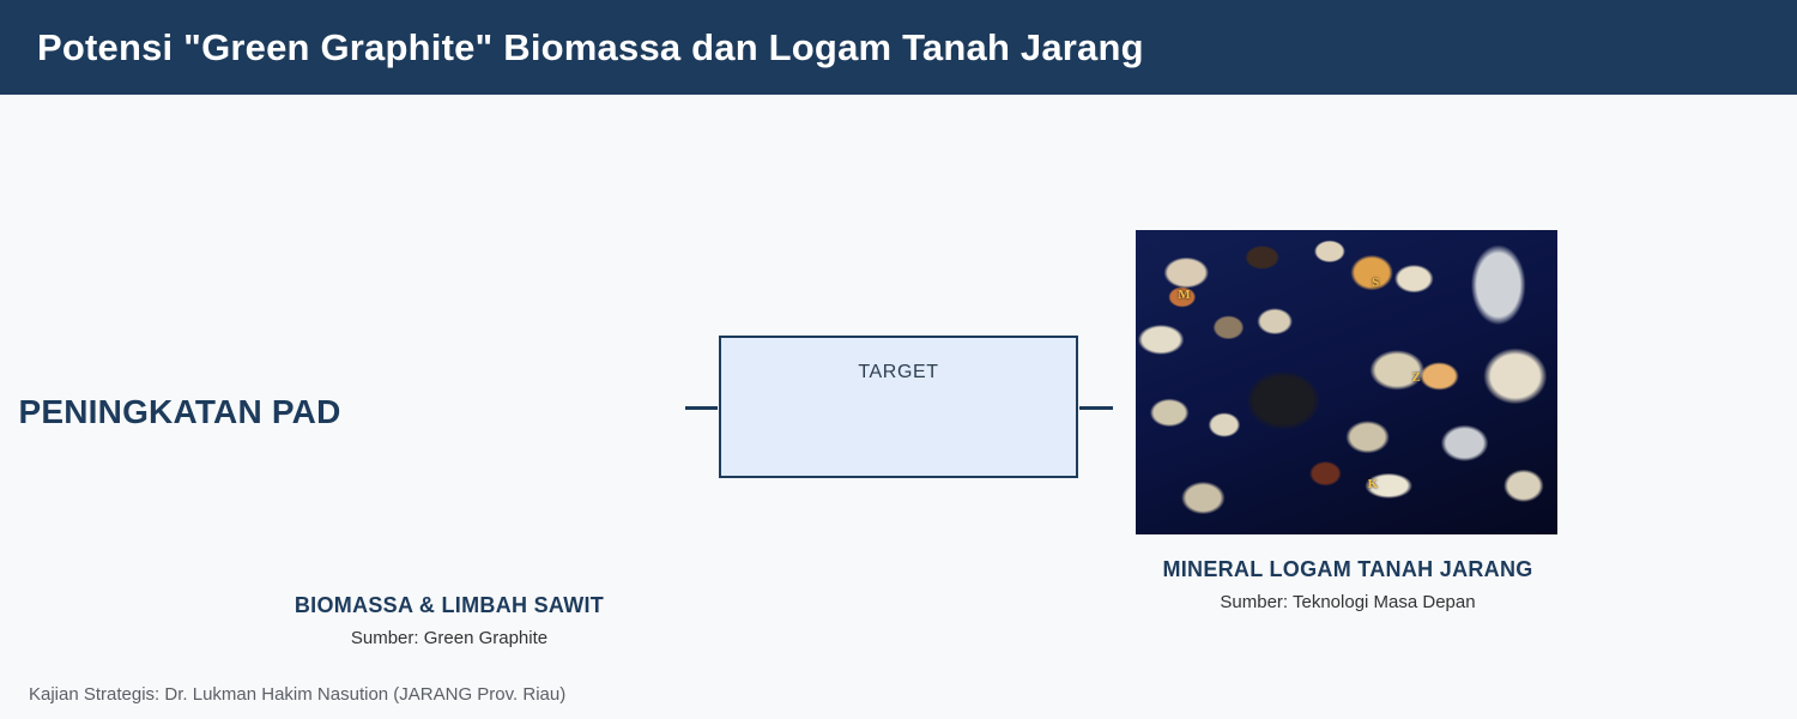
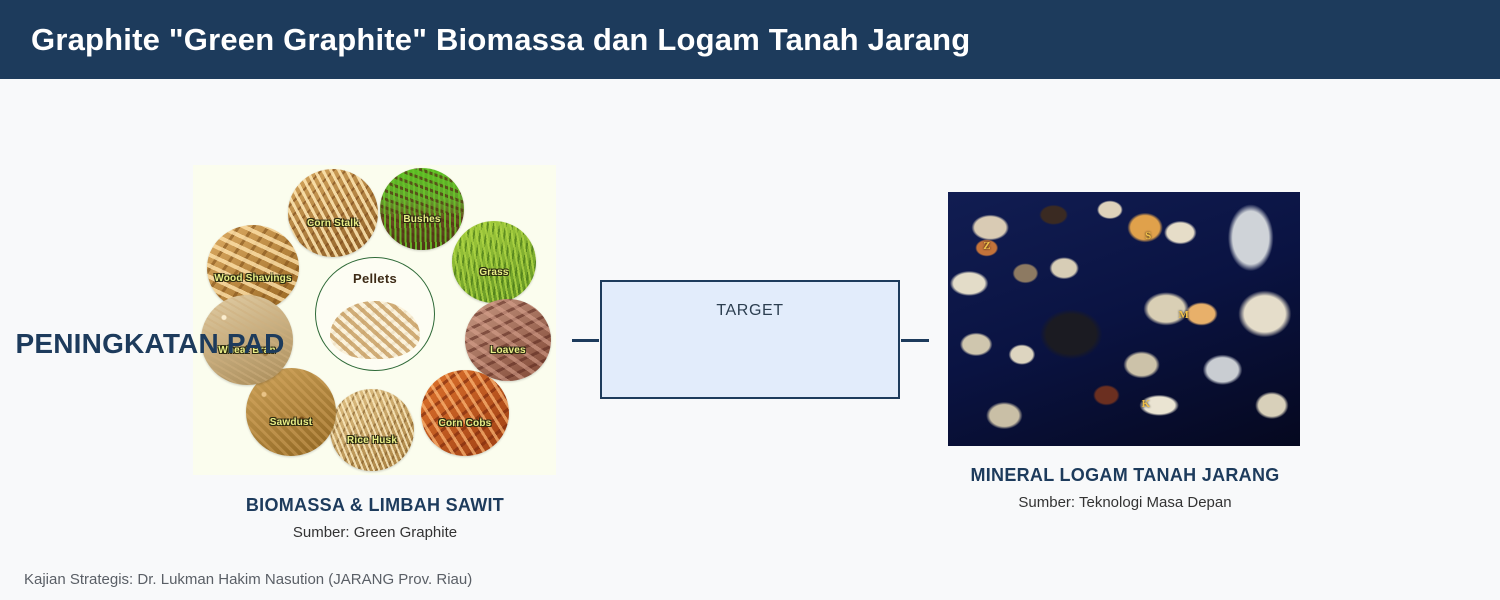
- Potensi "Green Graphite" Biomassa dan Logam Tanah Jarang
+ Graphite "Green Graphite" Biomassa dan Logam Tanah Jarang
+ Wood Shavings
+ Corn Stalk
+ Bushes
+ Grass
+ Loaves
+ Corn Cobs
+ Rice Husk
+ Sawdust
+ Wheat Bran
+ Pellets
  BIOMASSA & LIMBAH SAWIT
  Sumber: Green Graphite
  TARGET
  PENINGKATAN PAD
- M
+ Z
  S
- Z
+ M
  K
  MINERAL LOGAM TANAH JARANG
  Sumber: Teknologi Masa Depan
  Kajian Strategis: Dr. Lukman Hakim Nasution (JARANG Prov. Riau)
